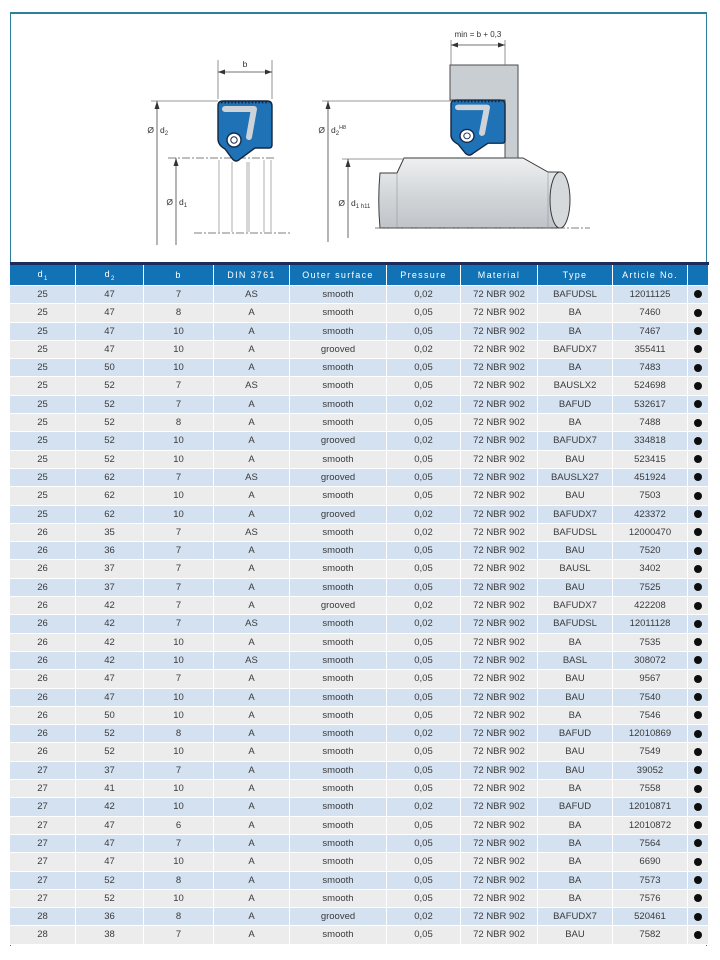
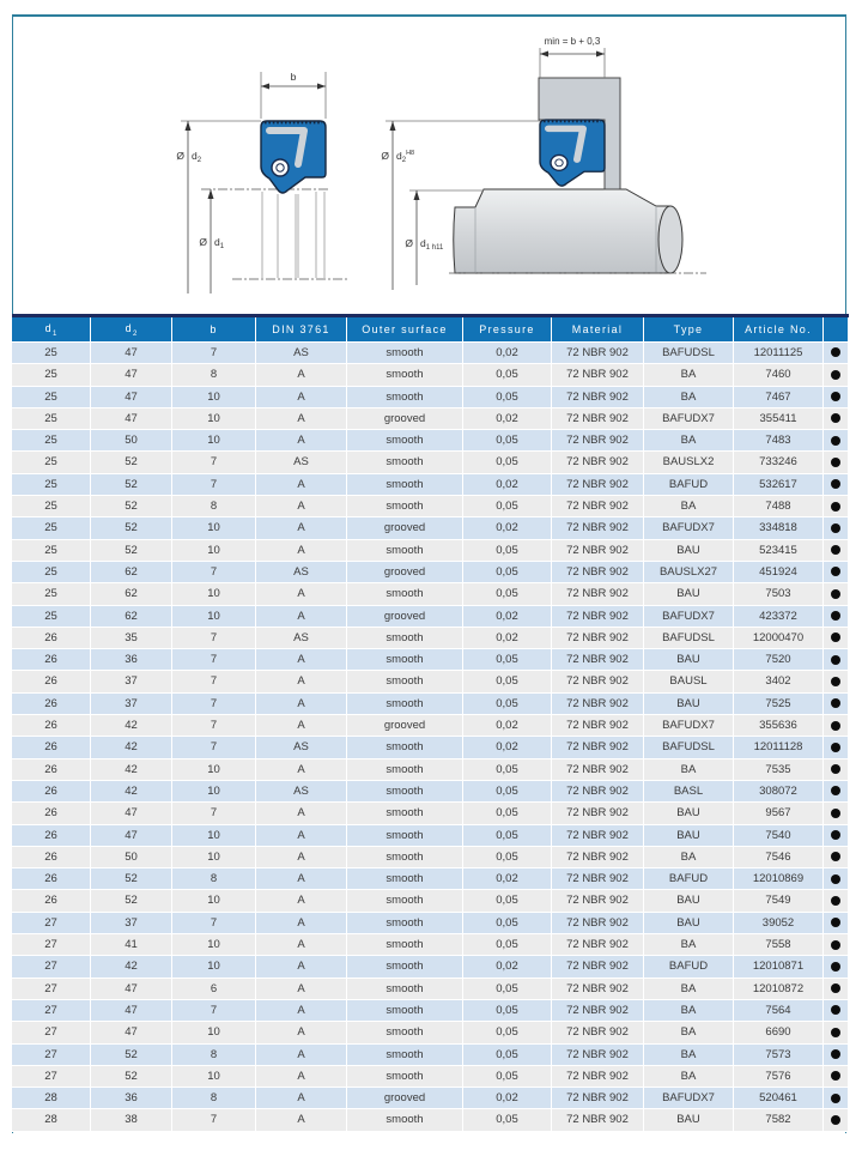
  b
  Ø
  Ø
  min = b + 0,3
  Ø
  Ø
  d	d	b	DIN 3761	Outer surface	Pressure	Material	Type	Article No.
  25	47	7	AS	smooth	0,02	72 NBR 902	BAFUDSL	12011125
  25	47	8	A	smooth	0,05	72 NBR 902	BA	7460
  25	47	10	A	smooth	0,05	72 NBR 902	BA	7467
  25	47	10	A	grooved	0,02	72 NBR 902	BAFUDX7	355411
  25	50	10	A	smooth	0,05	72 NBR 902	BA	7483
- 25	52	7	AS	smooth	0,05	72 NBR 902	BAUSLX2	524698
+ 25	52	7	AS	smooth	0,05	72 NBR 902	BAUSLX2	733246
  25	52	7	A	smooth	0,02	72 NBR 902	BAFUD	532617
  25	52	8	A	smooth	0,05	72 NBR 902	BA	7488
  25	52	10	A	grooved	0,02	72 NBR 902	BAFUDX7	334818
  25	52	10	A	smooth	0,05	72 NBR 902	BAU	523415
  25	62	7	AS	grooved	0,05	72 NBR 902	BAUSLX27	451924
  25	62	10	A	smooth	0,05	72 NBR 902	BAU	7503
  25	62	10	A	grooved	0,02	72 NBR 902	BAFUDX7	423372
  26	35	7	AS	smooth	0,02	72 NBR 902	BAFUDSL	12000470
  26	36	7	A	smooth	0,05	72 NBR 902	BAU	7520
  26	37	7	A	smooth	0,05	72 NBR 902	BAUSL	3402
  26	37	7	A	smooth	0,05	72 NBR 902	BAU	7525
- 26	42	7	A	grooved	0,02	72 NBR 902	BAFUDX7	422208
+ 26	42	7	A	grooved	0,02	72 NBR 902	BAFUDX7	355636
  26	42	7	AS	smooth	0,02	72 NBR 902	BAFUDSL	12011128
  26	42	10	A	smooth	0,05	72 NBR 902	BA	7535
  26	42	10	AS	smooth	0,05	72 NBR 902	BASL	308072
  26	47	7	A	smooth	0,05	72 NBR 902	BAU	9567
  26	47	10	A	smooth	0,05	72 NBR 902	BAU	7540
  26	50	10	A	smooth	0,05	72 NBR 902	BA	7546
  26	52	8	A	smooth	0,02	72 NBR 902	BAFUD	12010869
  26	52	10	A	smooth	0,05	72 NBR 902	BAU	7549
  27	37	7	A	smooth	0,05	72 NBR 902	BAU	39052
  27	41	10	A	smooth	0,05	72 NBR 902	BA	7558
  27	42	10	A	smooth	0,02	72 NBR 902	BAFUD	12010871
  27	47	6	A	smooth	0,05	72 NBR 902	BA	12010872
  27	47	7	A	smooth	0,05	72 NBR 902	BA	7564
  27	47	10	A	smooth	0,05	72 NBR 902	BA	6690
  27	52	8	A	smooth	0,05	72 NBR 902	BA	7573
  27	52	10	A	smooth	0,05	72 NBR 902	BA	7576
  28	36	8	A	grooved	0,02	72 NBR 902	BAFUDX7	520461
  28	38	7	A	smooth	0,05	72 NBR 902	BAU	7582
